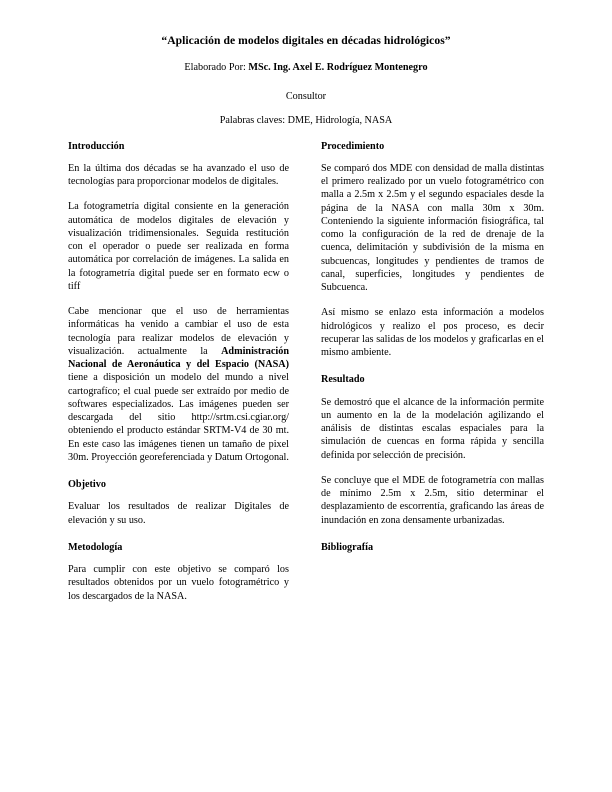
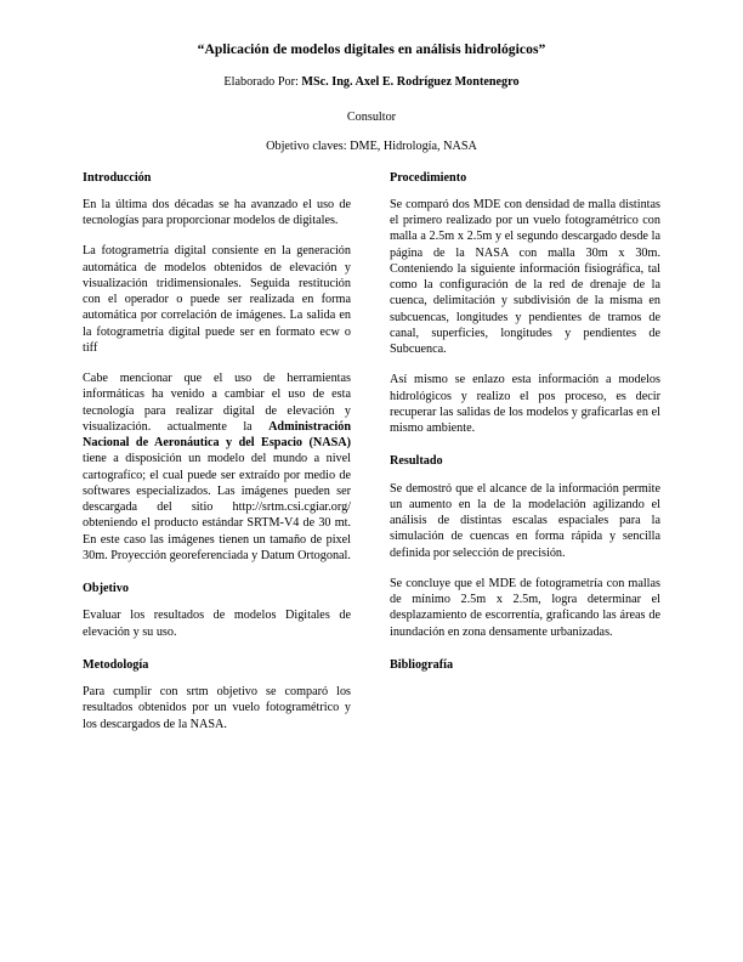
- “Aplicación de modelos digitales en décadas hidrológicos”
+ “Aplicación de modelos digitales en análisis hidrológicos”
  Elaborado Por: MSc. Ing. Axel E. Rodríguez Montenegro
  Consultor
- Palabras claves: DME, Hidrología, NASA
+ Objetivo claves: DME, Hidrología, NASA
  Introducción
  En la última dos décadas se ha avanzado el uso de tecnologías para proporcionar modelos de digitales.
- La fotogrametría digital consiente en la generación automática de modelos digitales de elevación y visualización tridimensionales. Seguida restitución con el operador o puede ser realizada en forma automática por correlación de imágenes. La salida en la fotogrametría digital puede ser en formato ecw o tiff
+ La fotogrametría digital consiente en la generación automática de modelos obtenidos de elevación y visualización tridimensionales. Seguida restitución con el operador o puede ser realizada en forma automática por correlación de imágenes. La salida en la fotogrametría digital puede ser en formato ecw o tiff
- Cabe mencionar que el uso de herramientas informáticas ha venido a cambiar el uso de esta tecnología para realizar modelos de elevación y visualización. actualmente la Administración Nacional de Aeronáutica y del Espacio (NASA) tiene a disposición un modelo del mundo a nivel cartografíco; el cual puede ser extraído por medio de softwares especializados. Las imágenes pueden ser descargada del sitio http://srtm.csi.cgiar.org/ obteniendo el producto estándar SRTM-V4 de 30 mt. En este caso las imágenes tienen un tamaño de pixel 30m. Proyección georeferenciada y Datum Ortogonal.
+ Cabe mencionar que el uso de herramientas informáticas ha venido a cambiar el uso de esta tecnología para realizar digital de elevación y visualización. actualmente la Administración Nacional de Aeronáutica y del Espacio (NASA) tiene a disposición un modelo del mundo a nivel cartografíco; el cual puede ser extraído por medio de softwares especializados. Las imágenes pueden ser descargada del sitio http://srtm.csi.cgiar.org/ obteniendo el producto estándar SRTM-V4 de 30 mt. En este caso las imágenes tienen un tamaño de pixel 30m. Proyección georeferenciada y Datum Ortogonal.
  Objetivo
- Evaluar los resultados de realizar Digitales de elevación y su uso.
+ Evaluar los resultados de modelos Digitales de elevación y su uso.
  Metodología
- Para cumplir con este objetivo se comparó los resultados obtenidos por un vuelo fotogramétrico y los descargados de la NASA.
+ Para cumplir con srtm objetivo se comparó los resultados obtenidos por un vuelo fotogramétrico y los descargados de la NASA.
  Procedimiento
- Se comparó dos MDE con densidad de malla distintas el primero realizado por un vuelo fotogramétrico con malla a 2.5m x 2.5m y el segundo espaciales desde la página de la NASA con malla 30m x 30m. Conteniendo la siguiente información fisiográfica, tal como la configuración de la red de drenaje de la cuenca, delimitación y subdivisión de la misma en subcuencas, longitudes y pendientes de tramos de canal, superficies, longitudes y pendientes de Subcuenca.
+ Se comparó dos MDE con densidad de malla distintas el primero realizado por un vuelo fotogramétrico con malla a 2.5m x 2.5m y el segundo descargado desde la página de la NASA con malla 30m x 30m. Conteniendo la siguiente información fisiográfica, tal como la configuración de la red de drenaje de la cuenca, delimitación y subdivisión de la misma en subcuencas, longitudes y pendientes de tramos de canal, superficies, longitudes y pendientes de Subcuenca.
  Así mismo se enlazo esta información a modelos hidrológicos y realizo el pos proceso, es decir recuperar las salidas de los modelos y graficarlas en el mismo ambiente.
  Resultado
  Se demostró que el alcance de la información permite un aumento en la de la modelación agilizando el análisis de distintas escalas espaciales para la simulación de cuencas en forma rápida y sencilla definida por selección de precisión.
- Se concluye que el MDE de fotogrametría con mallas de mínimo 2.5m x 2.5m, sitio determinar el desplazamiento de escorrentía, graficando las áreas de inundación en zona densamente urbanizadas.
+ Se concluye que el MDE de fotogrametría con mallas de mínimo 2.5m x 2.5m, logra determinar el desplazamiento de escorrentía, graficando las áreas de inundación en zona densamente urbanizadas.
  Bibliografía
